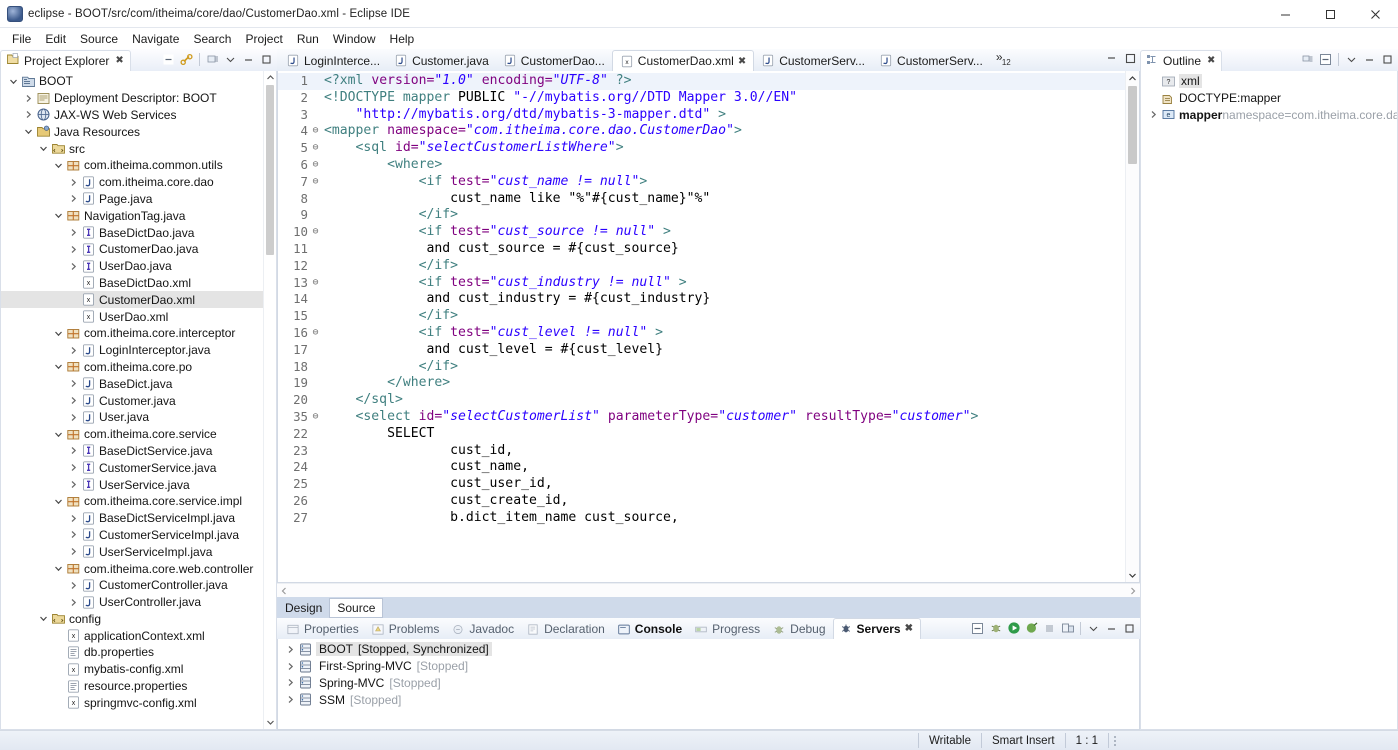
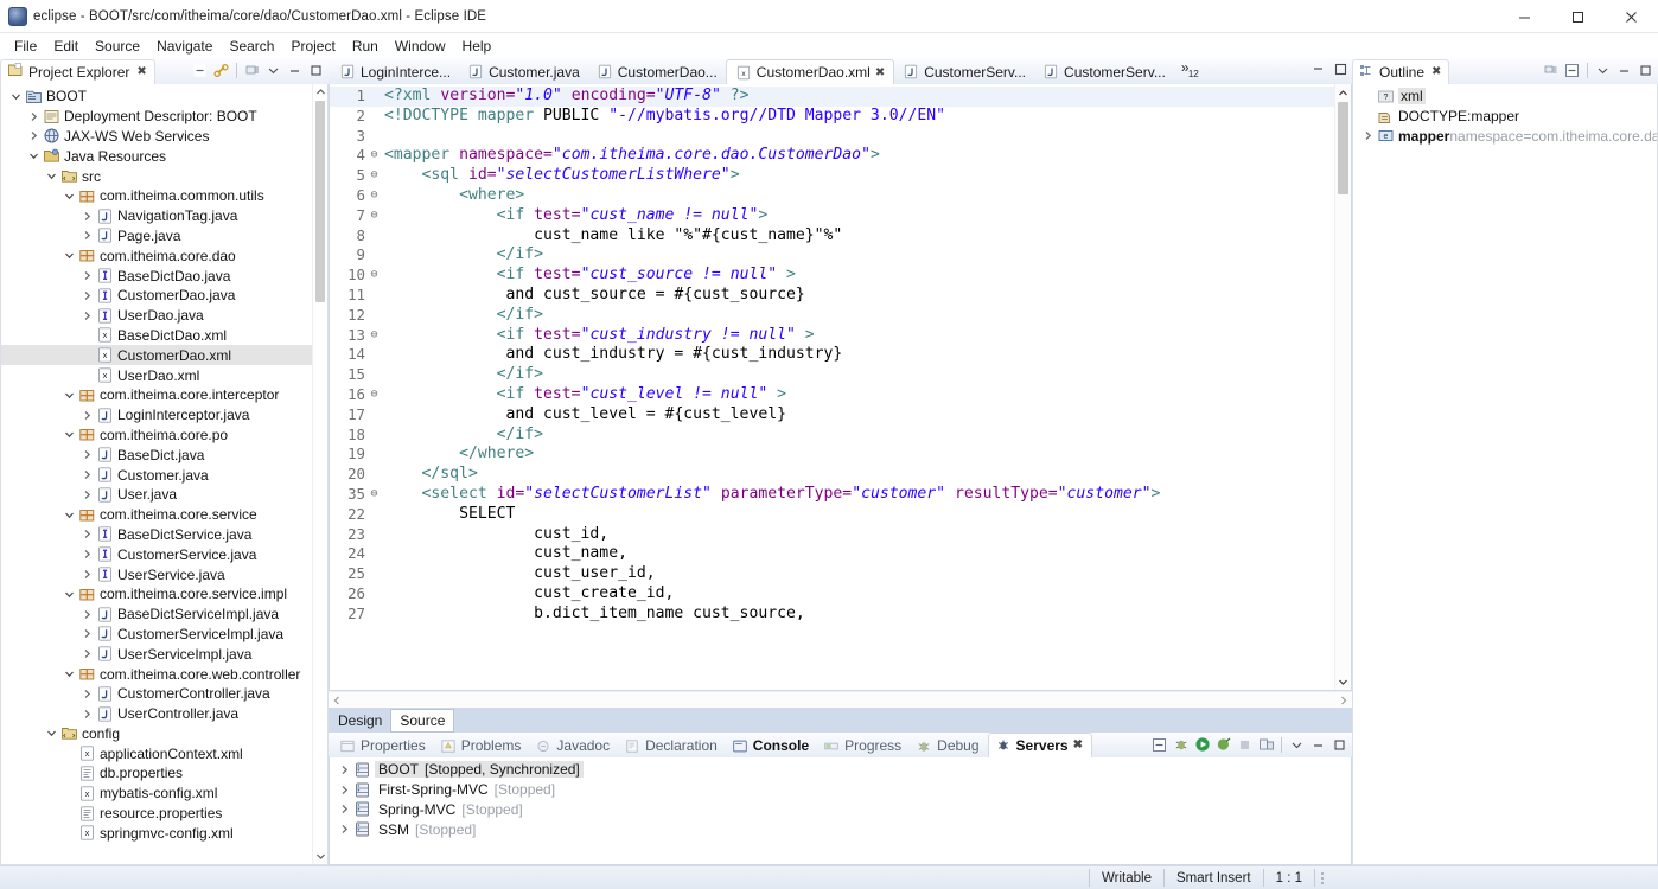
  eclipse - BOOT/src/com/itheima/core/dao/CustomerDao.xml - Eclipse IDE
  File
  Edit
  Source
  Navigate
  Search
  Project
  Run
  Window
  Help
  Project Explorer
  ✖
  BOOT
  Deployment Descriptor: BOOT
  JAX-WS Web Services
  Java Resources
  src
  com.itheima.common.utils
- com.itheima.core.dao
+ NavigationTag.java
  Page.java
- NavigationTag.java
+ com.itheima.core.dao
  BaseDictDao.java
  CustomerDao.java
  UserDao.java
  BaseDictDao.xml
  CustomerDao.xml
  UserDao.xml
  com.itheima.core.interceptor
  LoginInterceptor.java
  com.itheima.core.po
  BaseDict.java
  Customer.java
  User.java
  com.itheima.core.service
  BaseDictService.java
  CustomerService.java
  UserService.java
  com.itheima.core.service.impl
  BaseDictServiceImpl.java
  CustomerServiceImpl.java
  UserServiceImpl.java
  com.itheima.core.web.controller
  CustomerController.java
  UserController.java
  config
  applicationContext.xml
  db.properties
  mybatis-config.xml
  resource.properties
  springmvc-config.xml
  LoginIntercе...
  Customer.java
  CustomerDao...
  CustomerDao.xml
  ✖
  CustomerServ...
  CustomerServ...
  »
  12
  1
  <?xml version="1.0" encoding="UTF-8" ?>
  2
  <!DOCTYPE mapper PUBLIC "-//mybatis.org//DTD Mapper 3.0//EN"
  3
- "http://mybatis.org/dtd/mybatis-3-mapper.dtd" >
  4
  ⊖
  <mapper namespace="com.itheima.core.dao.CustomerDao">
  5
  ⊖
  <sql id="selectCustomerListWhere">
  6
  ⊖
  <where>
  7
  ⊖
  <if test="cust_name != null">
  8
  cust_name like "%"#{cust_name}"%"
  9
  </if>
  10
  ⊖
  <if test="cust_source != null" >
  11
  and cust_source = #{cust_source}
  12
  </if>
  13
  ⊖
  <if test="cust_industry != null" >
  14
  and cust_industry = #{cust_industry}
  15
  </if>
  16
  ⊖
  <if test="cust_level != null" >
  17
  and cust_level = #{cust_level}
  18
  </if>
  19
  </where>
  20
  </sql>
  35
  ⊖
  <select id="selectCustomerList" parameterType="customer" resultType="customer">
  22
  SELECT
  23
  cust_id,
  24
  cust_name,
  25
  cust_user_id,
  26
  cust_create_id,
  27
  b.dict_item_name cust_source,
  Design
  Source
  Properties
  Problems
  Javadoc
  Declaration
  Console
  Progress
  Debug
  Servers
  ✖
  BOOT
  [Stopped, Synchronized]
  First-Spring-MVC
  [Stopped]
  Spring-MVC
  [Stopped]
  SSM
  [Stopped]
  Outline
  ✖
  xml
  DOCTYPE:mapper
  mapper
  namespace=com.itheima.core.da
  Writable
  Smart Insert
  1 : 1
